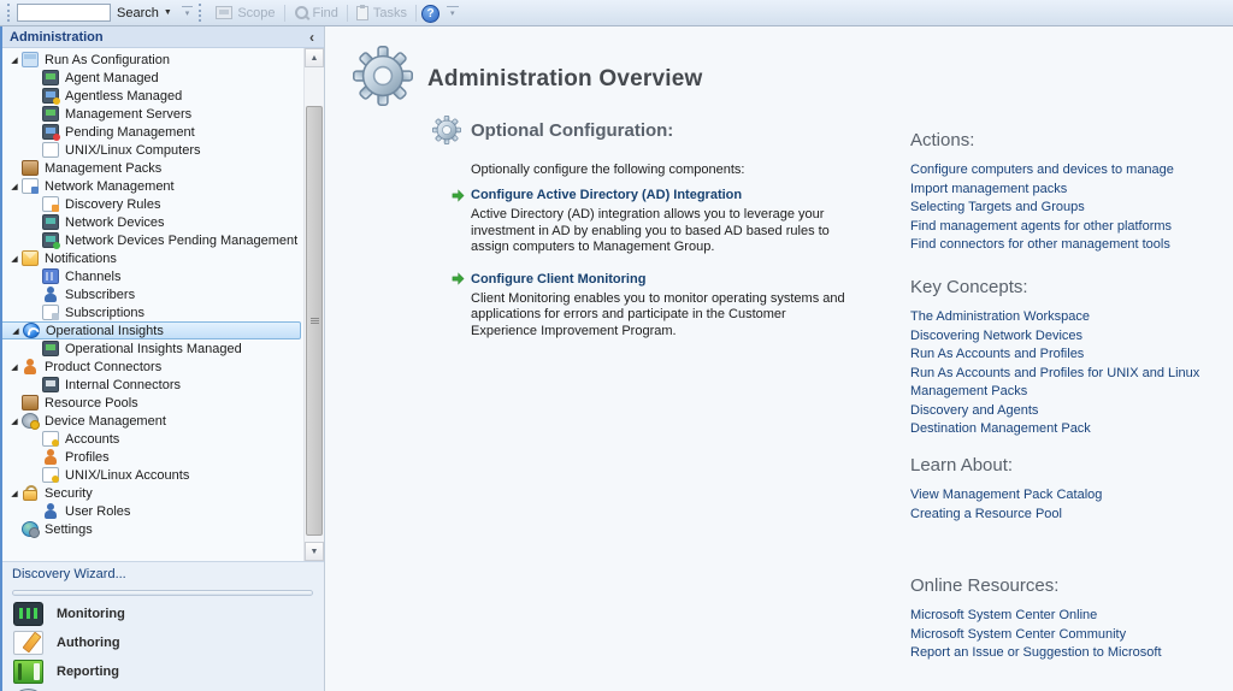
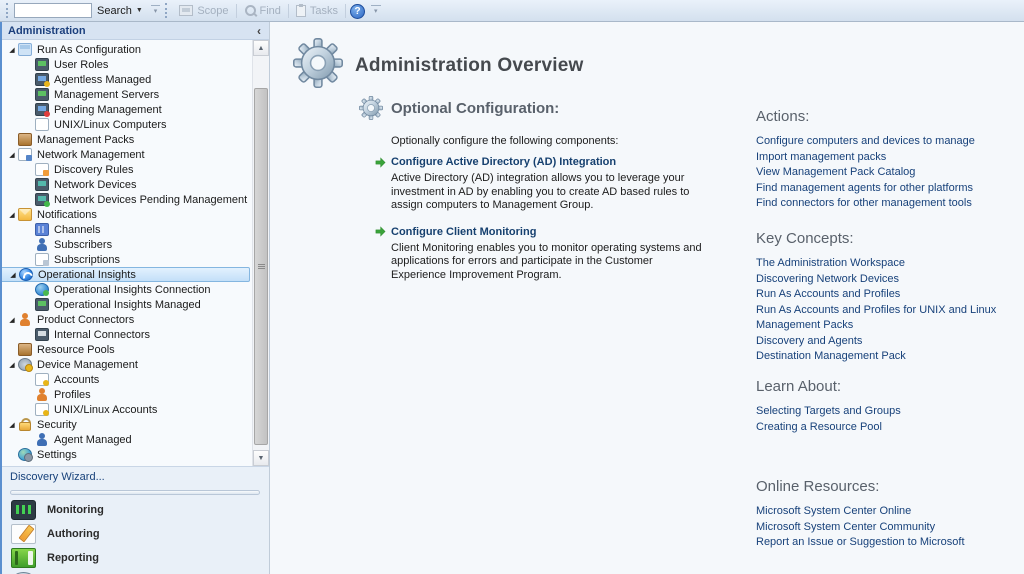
  Search
  Scope
  Find
  Tasks
  ?
  Administration
  ‹
  Run As Configuration
- Agent Managed
+ User Roles
  Agentless Managed
  Management Servers
  Pending Management
  UNIX/Linux Computers
  Management Packs
  Network Management
  Discovery Rules
  Network Devices
  Network Devices Pending Management
  Notifications
  Channels
  Subscribers
  Subscriptions
  Operational Insights
+ Operational Insights Connection
  Operational Insights Managed
  Product Connectors
  Internal Connectors
  Resource Pools
  Device Management
  Accounts
  Profiles
  UNIX/Linux Accounts
  Security
- User Roles
+ Agent Managed
  Settings
  Discovery Wizard...
  Monitoring
  Authoring
  Reporting
  Administration Overview
  Optional Configuration:
  Optionally configure the following components:
  Configure Active Directory (AD) Integration
- Active Directory (AD) integration allows you to leverage your investment in AD by enabling you to based AD based rules to assign computers to Management Group.
+ Active Directory (AD) integration allows you to leverage your investment in AD by enabling you to create AD based rules to assign computers to Management Group.
  Configure Client Monitoring
  Client Monitoring enables you to monitor operating systems and applications for errors and participate in the Customer Experience Improvement Program.
  Actions:
  Configure computers and devices to manage
  Import management packs
- Selecting Targets and Groups
+ View Management Pack Catalog
  Find management agents for other platforms
  Find connectors for other management tools
  Key Concepts:
  The Administration Workspace
  Discovering Network Devices
  Run As Accounts and Profiles
  Run As Accounts and Profiles for UNIX and Linux
  Management Packs
  Discovery and Agents
  Destination Management Pack
  Learn About:
- View Management Pack Catalog
+ Selecting Targets and Groups
  Creating a Resource Pool
  Online Resources:
  Microsoft System Center Online
  Microsoft System Center Community
  Report an Issue or Suggestion to Microsoft
